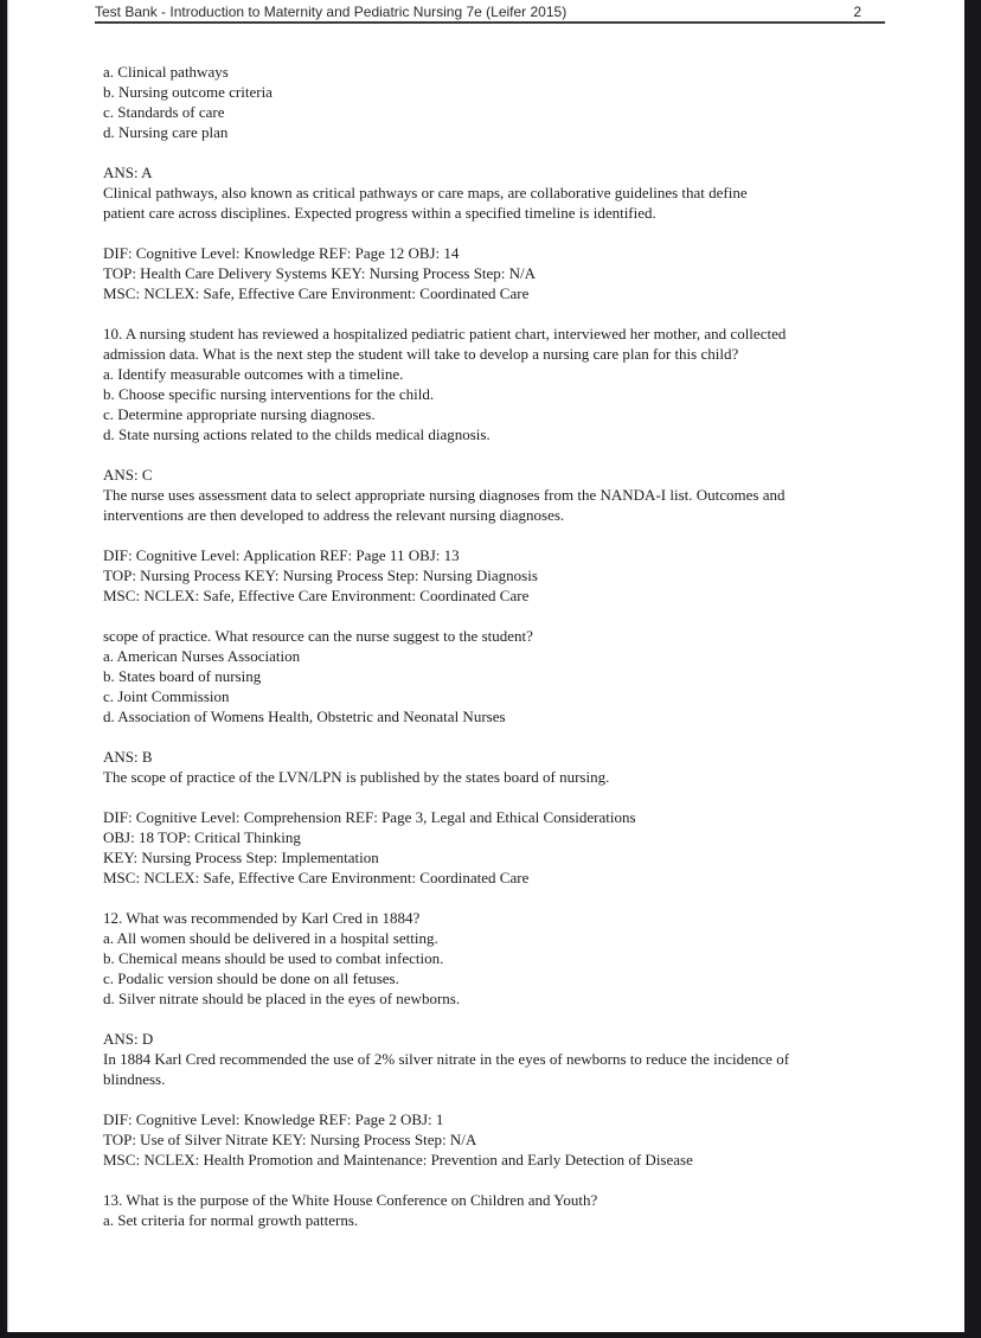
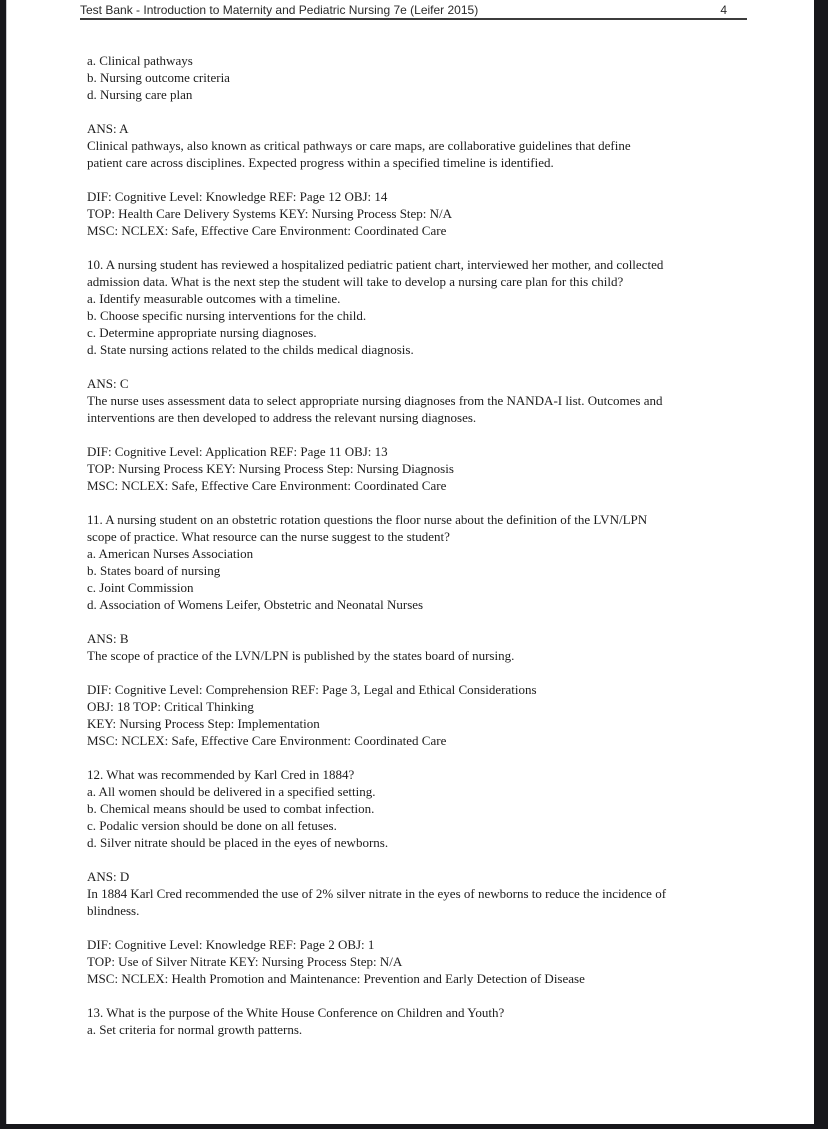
  Test Bank - Introduction to Maternity and Pediatric Nursing 7e (Leifer 2015)
- 2
+ 4
  a. Clinical pathways
  b. Nursing outcome criteria
- c. Standards of care
  d. Nursing care plan
  ANS: A
  Clinical pathways, also known as critical pathways or care maps, are collaborative guidelines that define
  patient care across disciplines. Expected progress within a specified timeline is identified.
  DIF: Cognitive Level: Knowledge REF: Page 12 OBJ: 14
  TOP: Health Care Delivery Systems KEY: Nursing Process Step: N/A
  MSC: NCLEX: Safe, Effective Care Environment: Coordinated Care
  10. A nursing student has reviewed a hospitalized pediatric patient chart, interviewed her mother, and collected
  admission data. What is the next step the student will take to develop a nursing care plan for this child?
  a. Identify measurable outcomes with a timeline.
  b. Choose specific nursing interventions for the child.
  c. Determine appropriate nursing diagnoses.
  d. State nursing actions related to the childs medical diagnosis.
  ANS: C
  The nurse uses assessment data to select appropriate nursing diagnoses from the NANDA-I list. Outcomes and
  interventions are then developed to address the relevant nursing diagnoses.
  DIF: Cognitive Level: Application REF: Page 11 OBJ: 13
  TOP: Nursing Process KEY: Nursing Process Step: Nursing Diagnosis
  MSC: NCLEX: Safe, Effective Care Environment: Coordinated Care
+ 11. A nursing student on an obstetric rotation questions the floor nurse about the definition of the LVN/LPN
  scope of practice. What resource can the nurse suggest to the student?
  a. American Nurses Association
  b. States board of nursing
  c. Joint Commission
- d. Association of Womens Health, Obstetric and Neonatal Nurses
+ d. Association of Womens Leifer, Obstetric and Neonatal Nurses
  ANS: B
  The scope of practice of the LVN/LPN is published by the states board of nursing.
  DIF: Cognitive Level: Comprehension REF: Page 3, Legal and Ethical Considerations
  OBJ: 18 TOP: Critical Thinking
  KEY: Nursing Process Step: Implementation
  MSC: NCLEX: Safe, Effective Care Environment: Coordinated Care
  12. What was recommended by Karl Cred in 1884?
- a. All women should be delivered in a hospital setting.
+ a. All women should be delivered in a specified setting.
  b. Chemical means should be used to combat infection.
  c. Podalic version should be done on all fetuses.
  d. Silver nitrate should be placed in the eyes of newborns.
  ANS: D
  In 1884 Karl Cred recommended the use of 2% silver nitrate in the eyes of newborns to reduce the incidence of
  blindness.
  DIF: Cognitive Level: Knowledge REF: Page 2 OBJ: 1
  TOP: Use of Silver Nitrate KEY: Nursing Process Step: N/A
  MSC: NCLEX: Health Promotion and Maintenance: Prevention and Early Detection of Disease
  13. What is the purpose of the White House Conference on Children and Youth?
  a. Set criteria for normal growth patterns.
